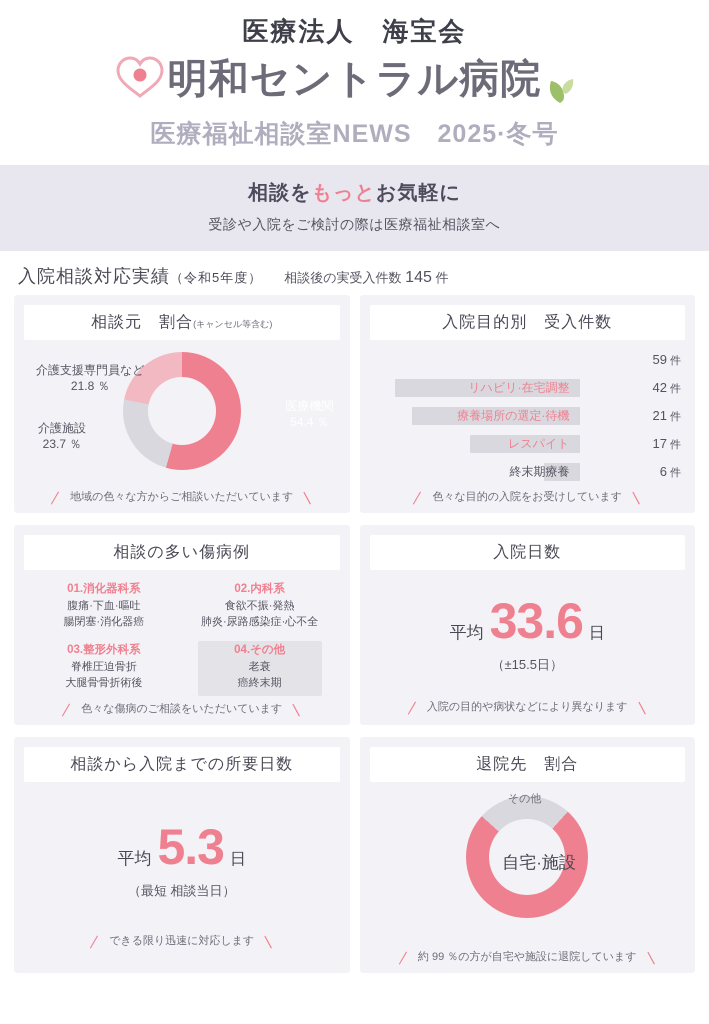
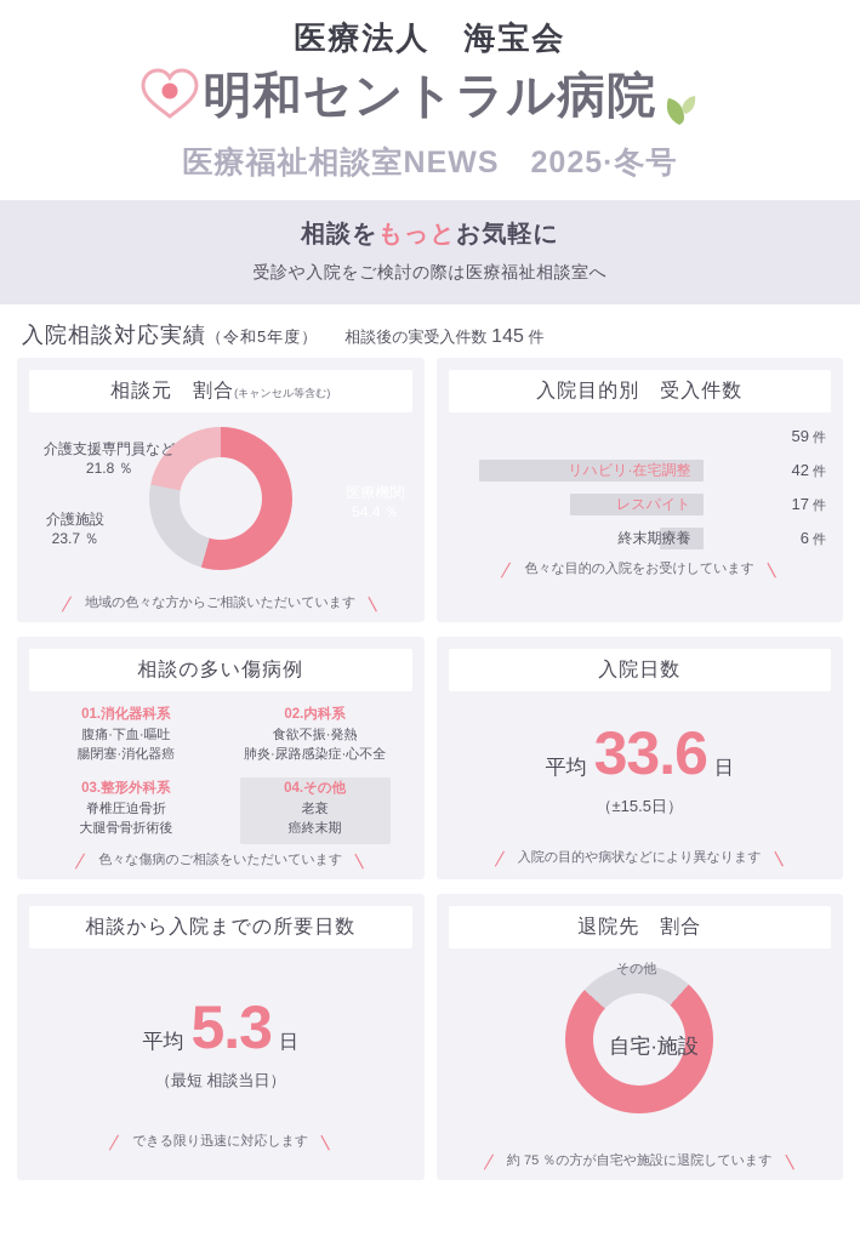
  医療法人 海宝会
  明和セントラル病院
  医療福祉相談室NEWS 2025·冬号
  相談をもっとお気軽に
  受診や入院をご検討の際は医療福祉相談室へ
  入院相談対応実績（令和5年度）
  相談後の実受入件数 145 件
  相談元 割合(キャンセル等含む)
  介護支援専門員など
  21.8 ％
  介護施設
  23.7 ％
  地域の色々な方からご相談いただいています
  入院目的別 受入件数
  59 件
  リハビリ·在宅調整
  42 件
- 療養場所の選定·待機
- 21 件
  レスパイト
  17 件
  終末期療養
  6 件
  色々な目的の入院をお受けしています
  相談の多い傷病例
  01.消化器科系
  腹痛·下血·嘔吐
  腸閉塞·消化器癌
  02.内科系
  食欲不振·発熱
  肺炎·尿路感染症·心不全
  03.整形外科系
  脊椎圧迫骨折
  大腿骨骨折術後
  04.その他
  老衰
  癌終末期
  色々な傷病のご相談をいただいています
  入院日数
  平均
  33.6
  日
  （±15.5日）
  入院の目的や病状などにより異なります
  相談から入院までの所要日数
  平均
  5.3
  日
  （最短 相談当日）
  できる限り迅速に対応します
  退院先 割合
  その他
  自宅·施設
- 約 99 ％の方が自宅や施設に退院しています
+ 約 75 ％の方が自宅や施設に退院しています
